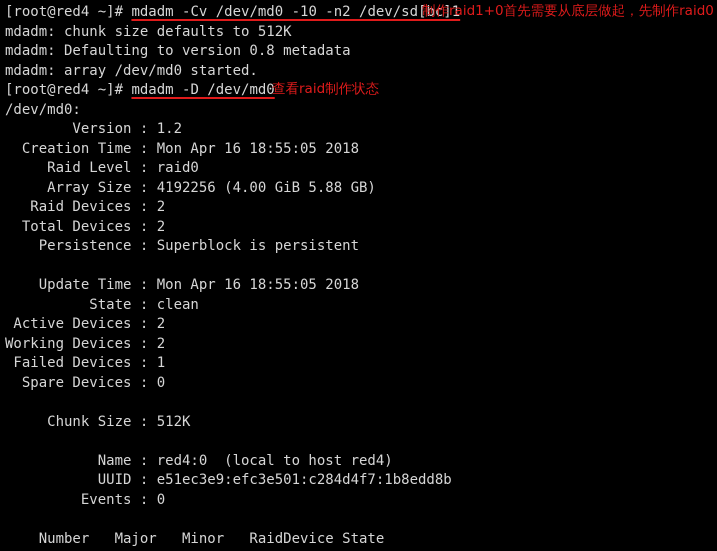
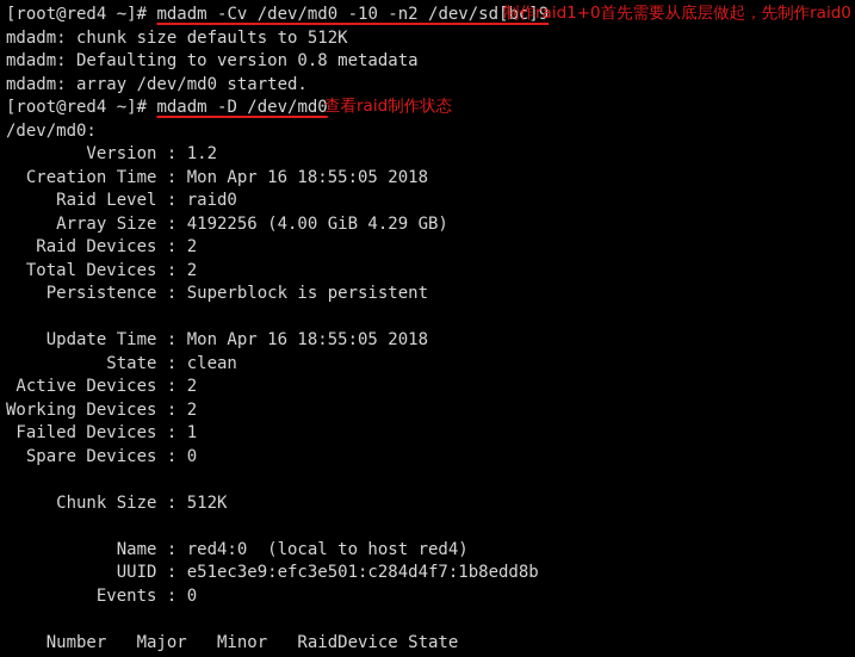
- [root@red4 ~]# mdadm -Cv /dev/md0 -10 -n2 /dev/sd[bc]1
+ [root@red4 ~]# mdadm -Cv /dev/md0 -10 -n2 /dev/sd[bc]9
  mdadm: chunk size defaults to 512K
  mdadm: Defaulting to version 0.8 metadata
  mdadm: array /dev/md0 started.
  [root@red4 ~]# mdadm -D /dev/md0
  /dev/md0:
  Version : 1.2
  Creation Time : Mon Apr 16 18:55:05 2018
  Raid Level : raid0
- Array Size : 4192256 (4.00 GiB 5.88 GB)
+ Array Size : 4192256 (4.00 GiB 4.29 GB)
  Raid Devices : 2
  Total Devices : 2
  Persistence : Superblock is persistent
  Update Time : Mon Apr 16 18:55:05 2018
  State : clean
  Active Devices : 2
  Working Devices : 2
  Failed Devices : 1
  Spare Devices : 0
  Chunk Size : 512K
  Name : red4:0 (local to host red4)
  UUID : e51ec3e9:efc3e501:c284d4f7:1b8edd8b
  Events : 0
  Number Major Minor RaidDevice State
  制作raid1+0首先需要从底层做起，先制作raid0
  查看raid制作状态
